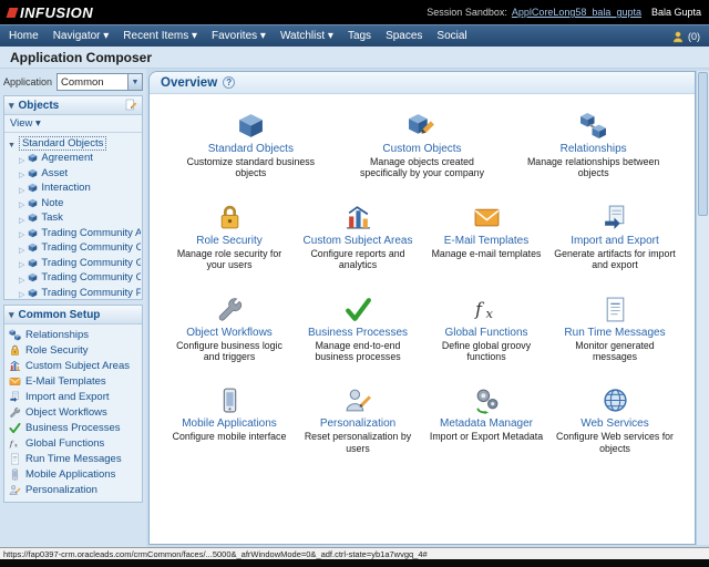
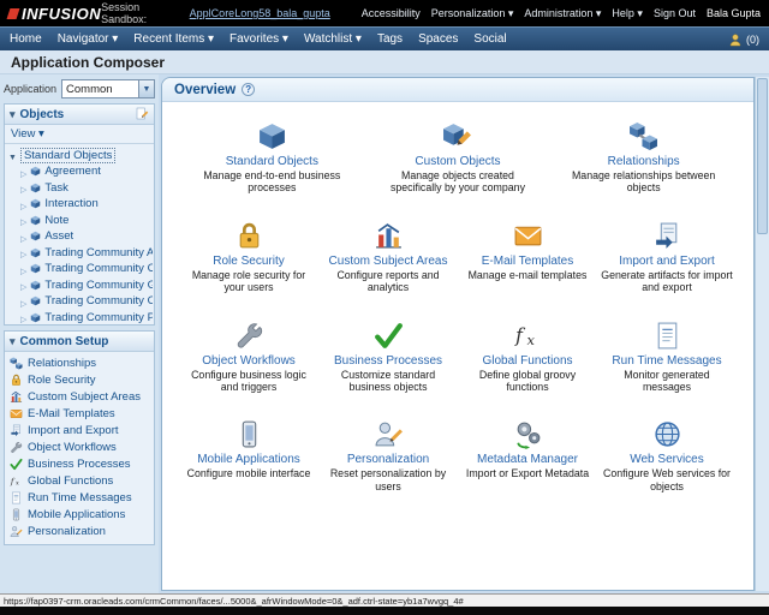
  INFUSION
  Session Sandbox:
  ApplCoreLong58_bala_gupta
+ Accessibility
+ Personalization ▾
+ Administration ▾
+ Help ▾
+ Sign Out
  Bala Gupta
  Home
  Navigator ▾
  Recent Items ▾
  Favorites ▾
  Watchlist ▾
  Tags
  Spaces
  Social
  (0)
  Application Composer
  Application
  Common
  Objects
  View ▾
  Standard Objects
  Agreement
- Asset
+ Task
  Interaction
  Note
- Task
+ Asset
  Trading Community A
  Common Setup
  Relationships
  Role Security
  Custom Subject Areas
  E-Mail Templates
  Import and Export
  Object Workflows
  Business Processes
  Global Functions
  Run Time Messages
  Mobile Applications
  Personalization
  Overview
  ?
  Standard Objects
- Customize standard business objects
+ Manage end-to-end business processes
  Custom Objects
  Manage objects created specifically by your company
  Relationships
  Manage relationships between objects
  Role Security
  Manage role security for your users
  Custom Subject Areas
  Configure reports and analytics
  E-Mail Templates
  Manage e-mail templates
  Import and Export
  Generate artifacts for import and export
  Object Workflows
  Configure business logic and triggers
  Business Processes
- Manage end-to-end business processes
+ Customize standard business objects
  Global Functions
  Define global groovy functions
  Run Time Messages
  Monitor generated messages
  Mobile Applications
  Configure mobile interface
  Personalization
  Reset personalization by users
  Metadata Manager
  Import or Export Metadata
  Web Services
  Configure Web services for objects
  https://fap0397-crm.oracleads.com/crmCommon/faces/...5000&_afrWindowMode=0&_adf.ctrl-state=yb1a7wvgq_4#
